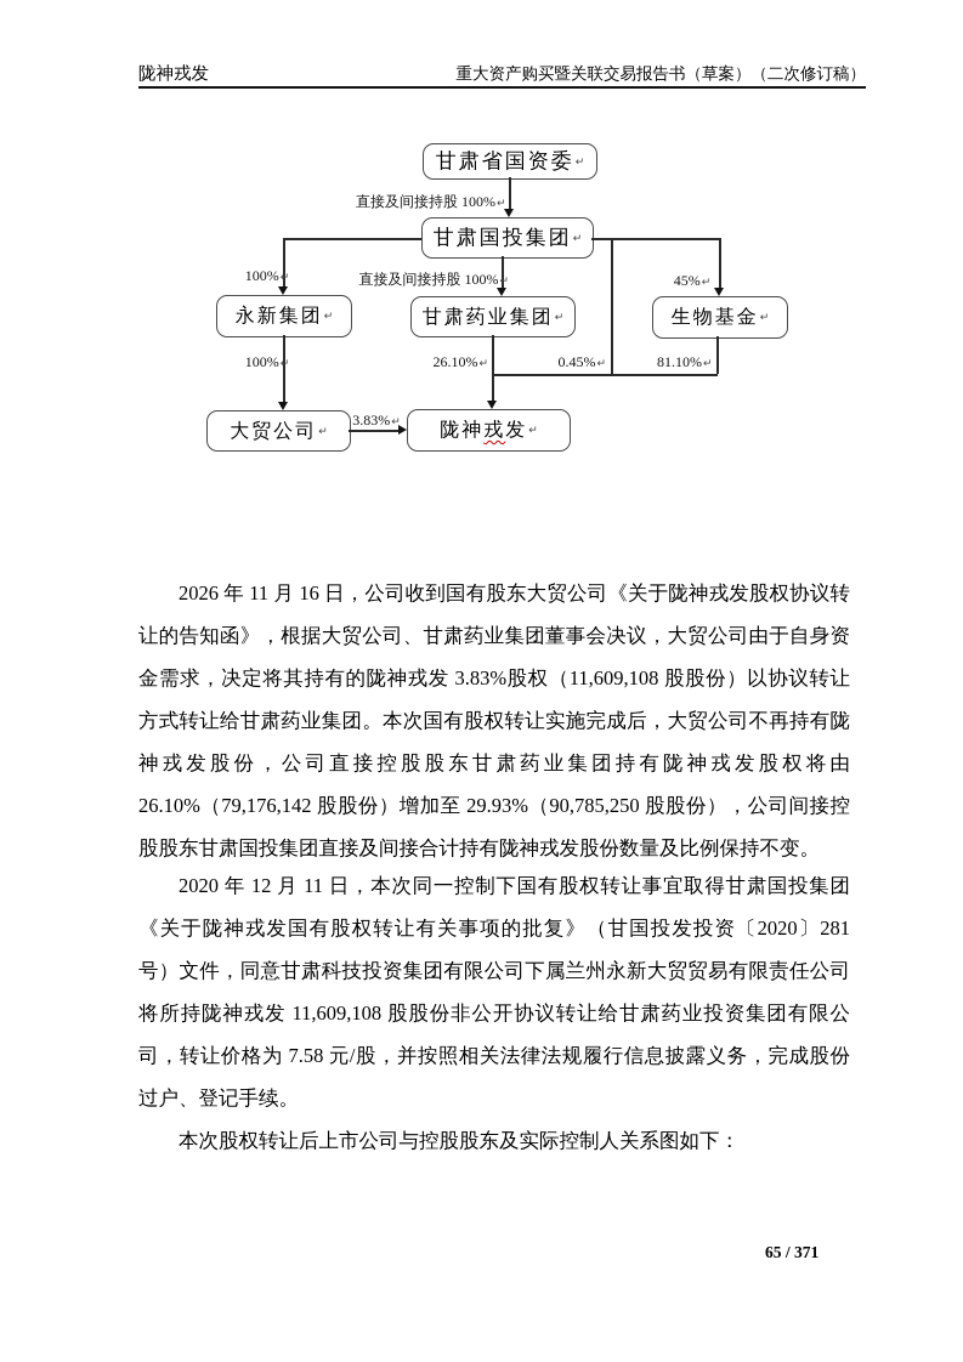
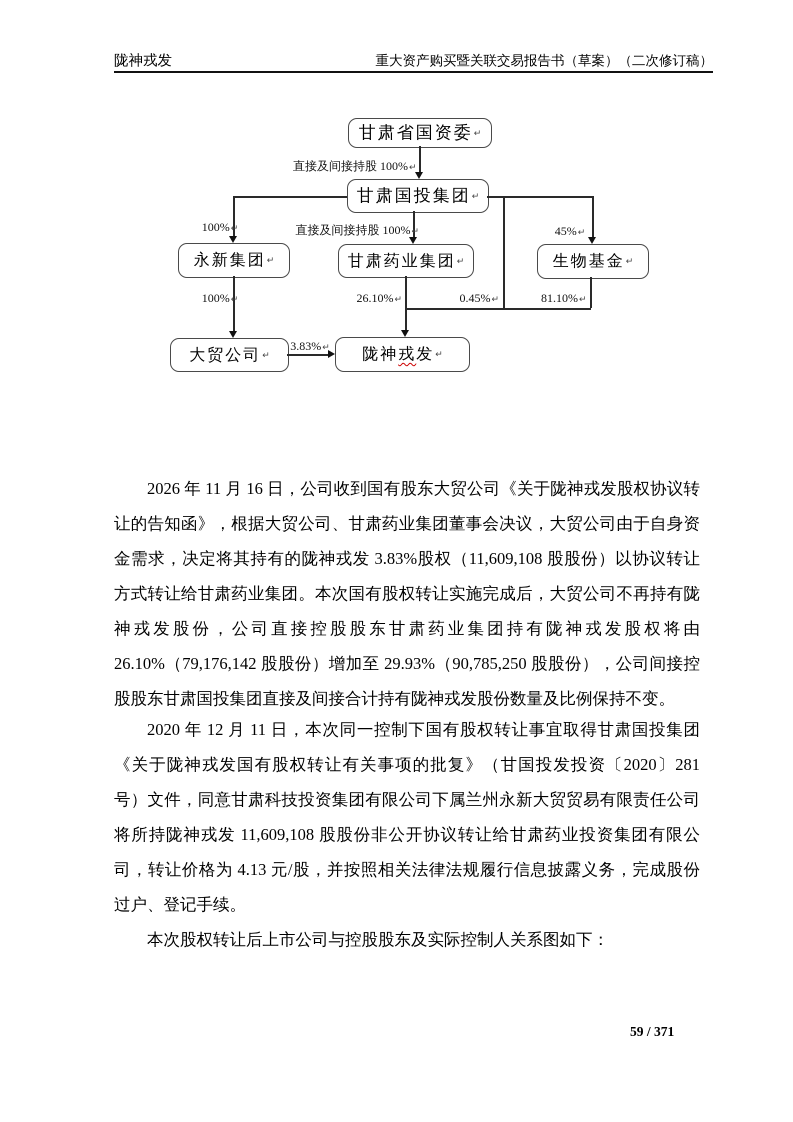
  陇神戎发
  重大资产购买暨关联交易报告书（草案）（二次修订稿）
  甘肃省国资委
  ↵
  甘肃国投集团
  ↵
  永新集团
  ↵
  甘肃药业集团
  ↵
  生物基金
  ↵
  大贸公司
  ↵
  陇神戎发
  ↵
  直接及间接持股 100%↵
  100%↵
  直接及间接持股 100%↵
  45%↵
  0.45%↵
  81.10%↵
  26.10%↵
  100%↵
  3.83%↵
  2026 年 11 月 16 日，公司收到国有股东大贸公司《关于陇神戎发股权协议转让的告知函》，根据大贸公司、甘肃药业集团董事会决议，大贸公司由于自身资金需求，决定将其持有的陇神戎发 3.83%股权（11,609,108 股股份）以协议转让方式转让给甘肃药业集团。本次国有股权转让实施完成后，大贸公司不再持有陇神戎发股份，公司直接控股股东甘肃药业集团持有陇神戎发股权将由 26.10%（79,176,142 股股份）增加至 29.93%（90,785,250 股股份），公司间接控股股东甘肃国投集团直接及间接合计持有陇神戎发股份数量及比例保持不变。
- 2020 年 12 月 11 日，本次同一控制下国有股权转让事宜取得甘肃国投集团《关于陇神戎发国有股权转让有关事项的批复》（甘国投发投资〔2020〕281 号）文件，同意甘肃科技投资集团有限公司下属兰州永新大贸贸易有限责任公司将所持陇神戎发 11,609,108 股股份非公开协议转让给甘肃药业投资集团有限公司，转让价格为 7.58 元/股，并按照相关法律法规履行信息披露义务，完成股份过户、登记手续。
+ 2020 年 12 月 11 日，本次同一控制下国有股权转让事宜取得甘肃国投集团《关于陇神戎发国有股权转让有关事项的批复》（甘国投发投资〔2020〕281 号）文件，同意甘肃科技投资集团有限公司下属兰州永新大贸贸易有限责任公司将所持陇神戎发 11,609,108 股股份非公开协议转让给甘肃药业投资集团有限公司，转让价格为 4.13 元/股，并按照相关法律法规履行信息披露义务，完成股份过户、登记手续。
  本次股权转让后上市公司与控股股东及实际控制人关系图如下：
- 65 / 371
+ 59 / 371
